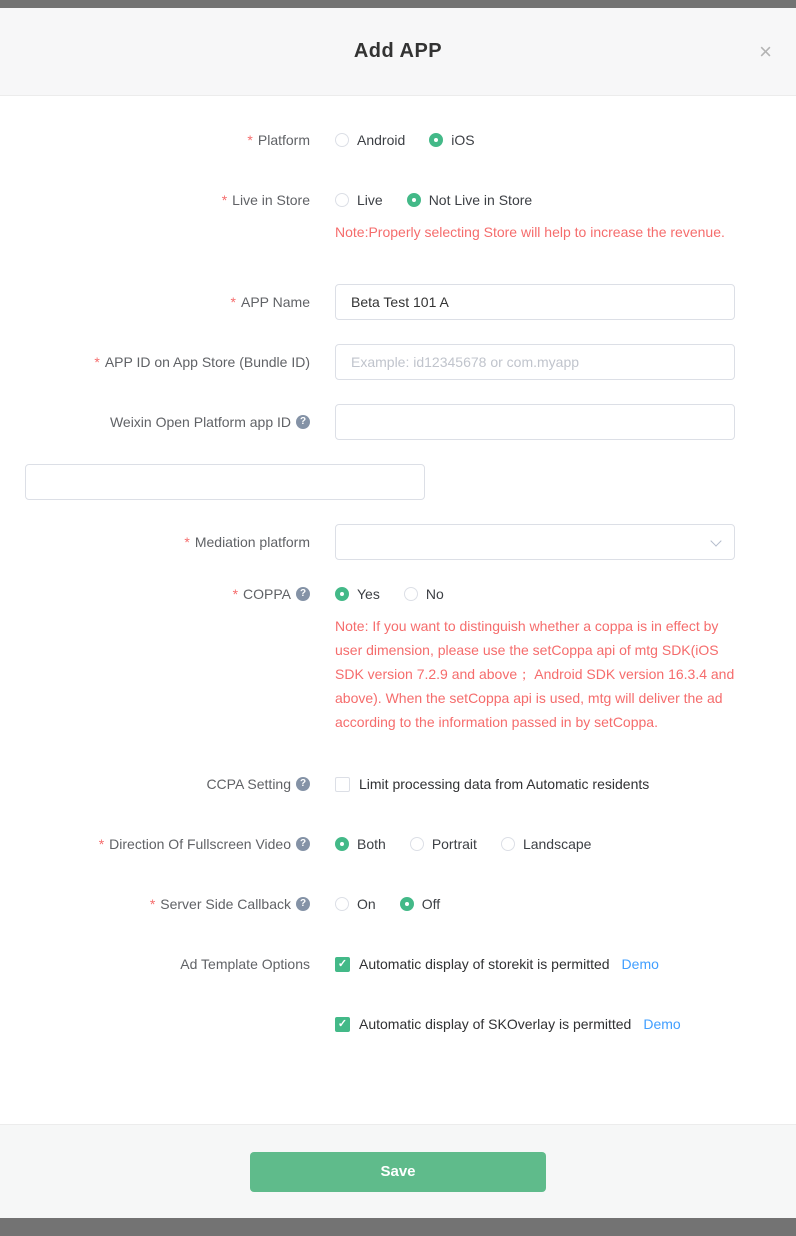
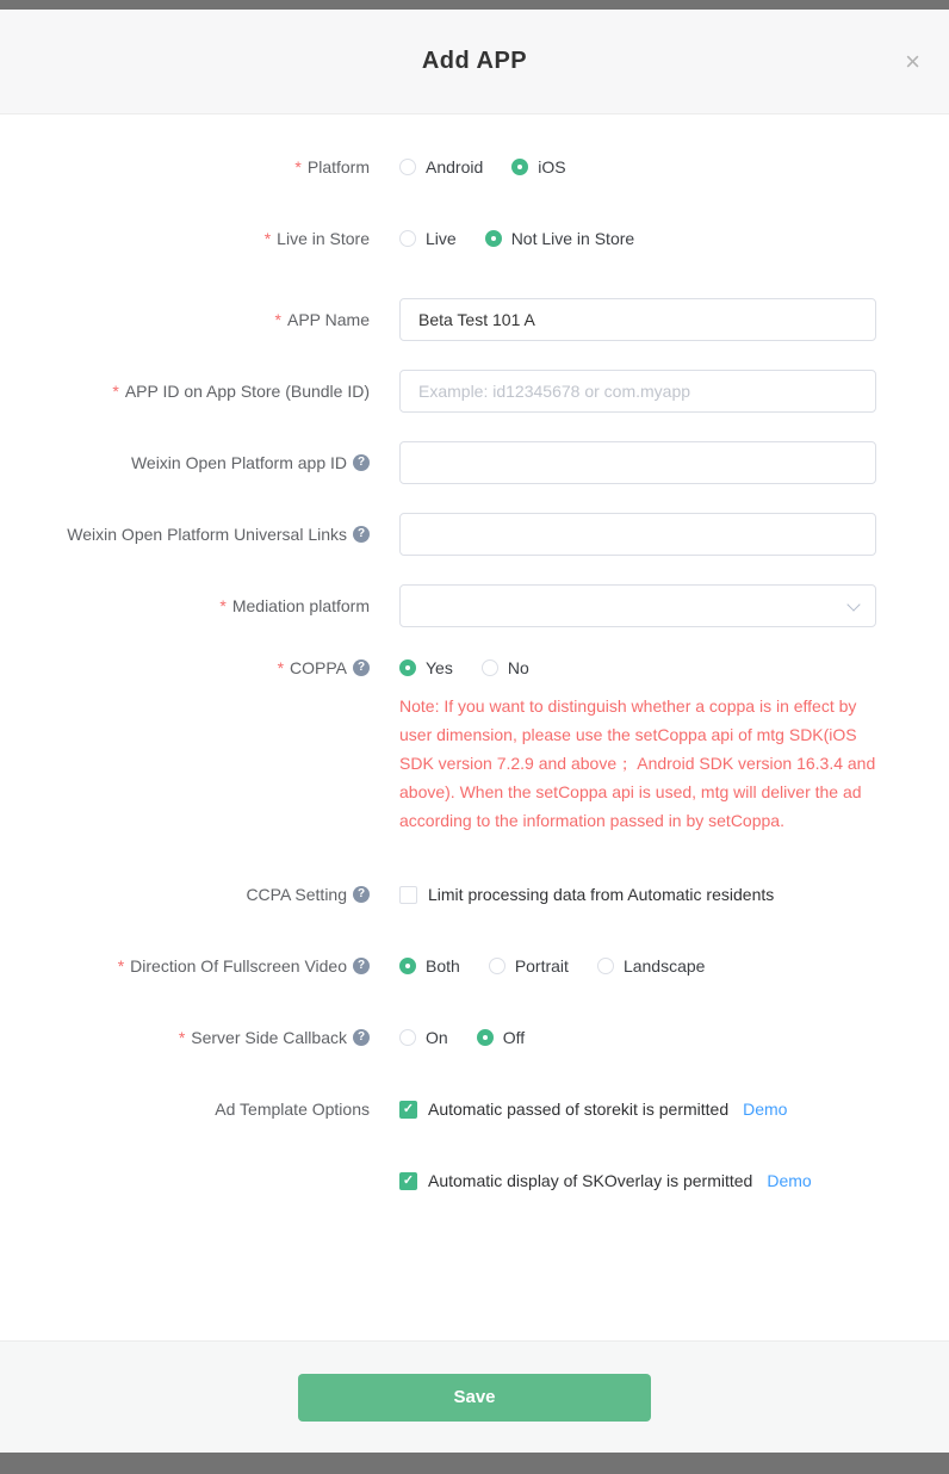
  Add APP
  ×
  *
  Platform
  Android
  iOS
  *
  Live in Store
  Live
  Not Live in Store
- Note:Properly selecting Store will help to increase the revenue.
  *
  APP Name
  Beta Test 101 A
  *
  APP ID on App Store (Bundle ID)
  Example: id12345678 or com.myapp
  Weixin Open Platform app ID
+ Weixin Open Platform Universal Links
  *
  Mediation platform
  *
  COPPA
  Yes
  No
  Note: If you want to distinguish whether a coppa is in effect by user dimension, please use the setCoppa api of mtg SDK(iOS SDK version 7.2.9 and above； Android SDK version 16.3.4 and above). When the setCoppa api is used, mtg will deliver the ad according to the information passed in by setCoppa.
  CCPA Setting
  Limit processing data from Automatic residents
  *
  Direction Of Fullscreen Video
  Both
  Portrait
  Landscape
  *
  Server Side Callback
  On
  Off
  Ad Template Options
- Automatic display of storekit is permitted
+ Automatic passed of storekit is permitted
  Demo
  Automatic display of SKOverlay is permitted
  Demo
  Save
